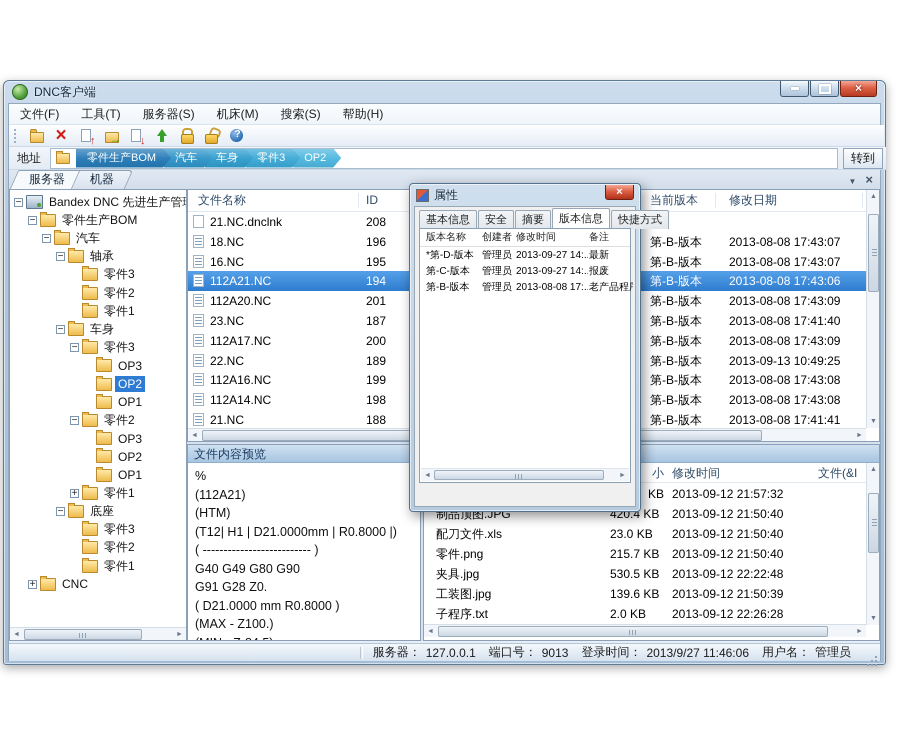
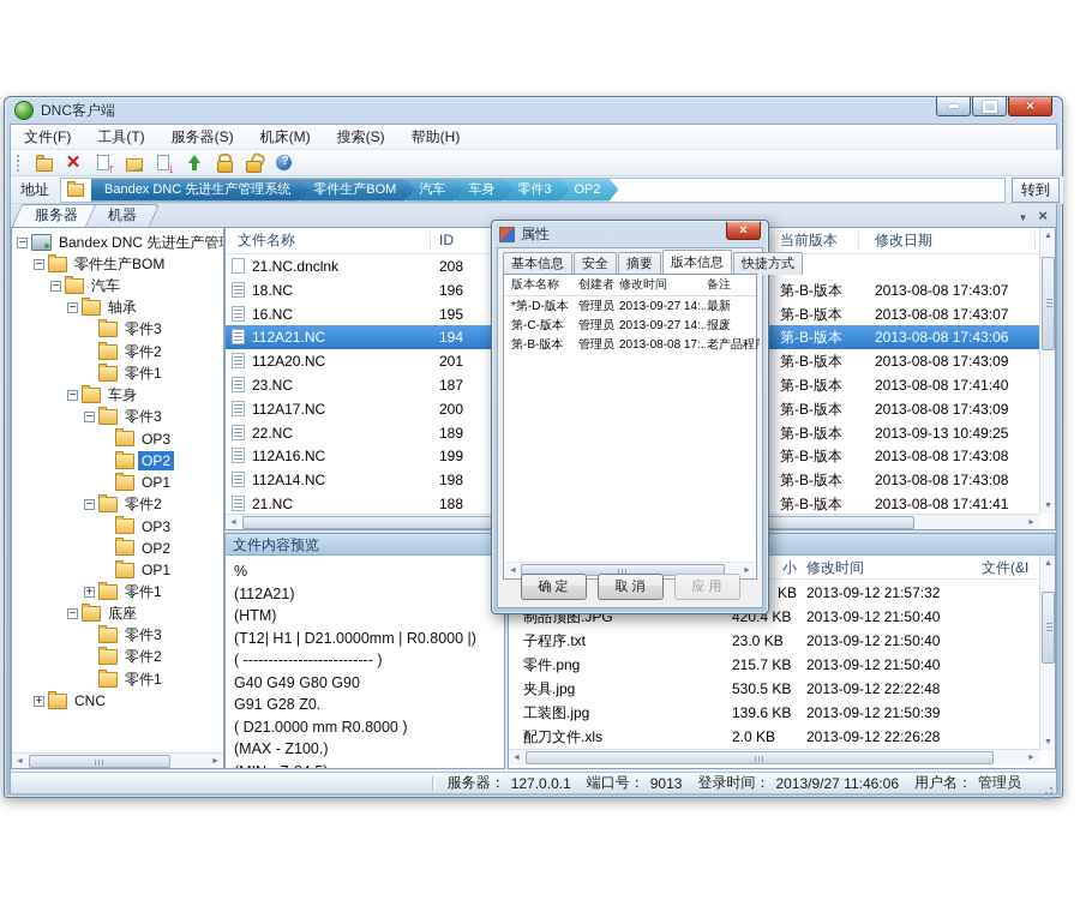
  DNC客户端
  ×
  文件(F)
  工具(T)
  服务器(S)
  机床(M)
  搜索(S)
  帮助(H)
  地址
+ Bandex DNC 先进生产管理系统
  零件生产BOM
  汽车
  车身
  零件3
  OP2
  转到
  服务器
  机器
  −
  Bandex DNC 先进生产管
  −
  零件生产BOM
  −
  汽车
  −
  轴承
  零件3
  零件2
  零件1
  −
  车身
  −
  零件3
  OP3
  OP2
  OP1
  −
  零件2
  OP3
  OP2
  OP1
  +
  零件1
  −
  底座
  零件3
  零件2
  零件1
  +
  CNC
  文件名称
  ID
  当前版本
  修改日期
  21.NC.dnclnk
  208
  18.NC
  196
  第-B-版本
  2013-08-08 17:43:07
  16.NC
  195
  第-B-版本
  2013-08-08 17:43:07
  112A21.NC
  194
  第-B-版本
  2013-08-08 17:43:06
  112A20.NC
  201
  第-B-版本
  2013-08-08 17:43:09
  23.NC
  187
  第-B-版本
  2013-08-08 17:41:40
  112A17.NC
  200
  第-B-版本
  2013-08-08 17:43:09
  22.NC
  189
  第-B-版本
  2013-09-13 10:49:25
  112A16.NC
  199
  第-B-版本
  2013-08-08 17:43:08
  112A14.NC
  198
  第-B-版本
  2013-08-08 17:43:08
  21.NC
  188
  第-B-版本
  2013-08-08 17:41:41
  文件内容预览
  %
  (112A21)
  (HTM)
  (T12| H1 | D21.0000mm | R0.8000 |)
  ( -------------------------- )
  G40 G49 G80 G90
  G91 G28 Z0.
  ( D21.0000 mm R0.8000 )
  (MAX - Z100.)
  小
  修改时间
  文件(&I
  KB
  2013-09-12 21:57:32
  制品顶图.JPG
  420.4 KB
  2013-09-12 21:50:40
- 配刀文件.xls
+ 子程序.txt
  23.0 KB
  2013-09-12 21:50:40
  零件.png
  215.7 KB
  2013-09-12 21:50:40
  夹具.jpg
  530.5 KB
  2013-09-12 22:22:48
  工装图.jpg
  139.6 KB
  2013-09-12 21:50:39
- 子程序.txt
+ 配刀文件.xls
  2.0 KB
  2013-09-12 22:26:28
  服务器：
  127.0.0.1
  端口号：
  9013
  登录时间：
  2013/9/27 11:46:06
  用户名：
  管理员
  属性
  基本信息
  安全
  摘要
  版本信息
  快捷方式
  版本名称
  创建者
  修改时间
  备注
  *第-D-版本
  管理员
  2013-09-27 14:.
  最新
  第-C-版本
  管理员
  2013-09-27 14:.
  报废
  第-B-版本
  管理员
  2013-08-08 17:.
  老产品程
+ 确 定
+ 取 消
+ 应 用
